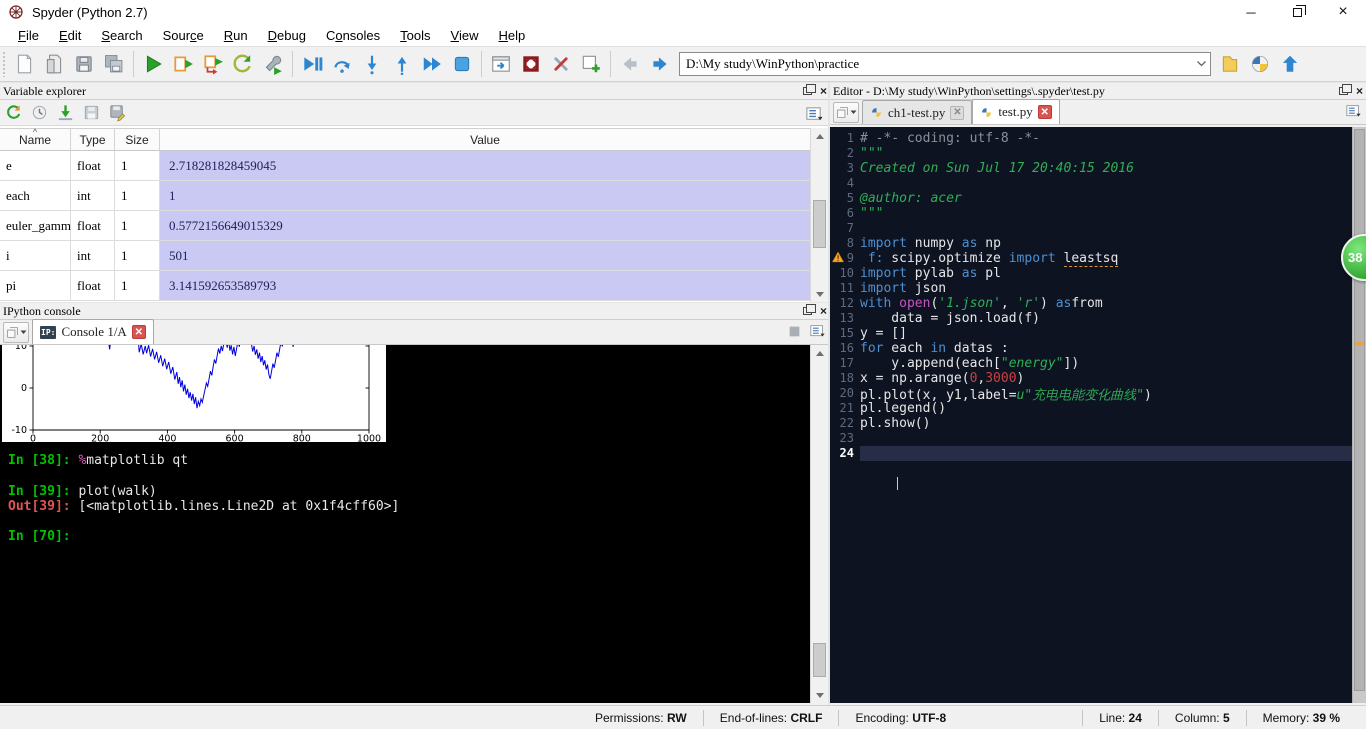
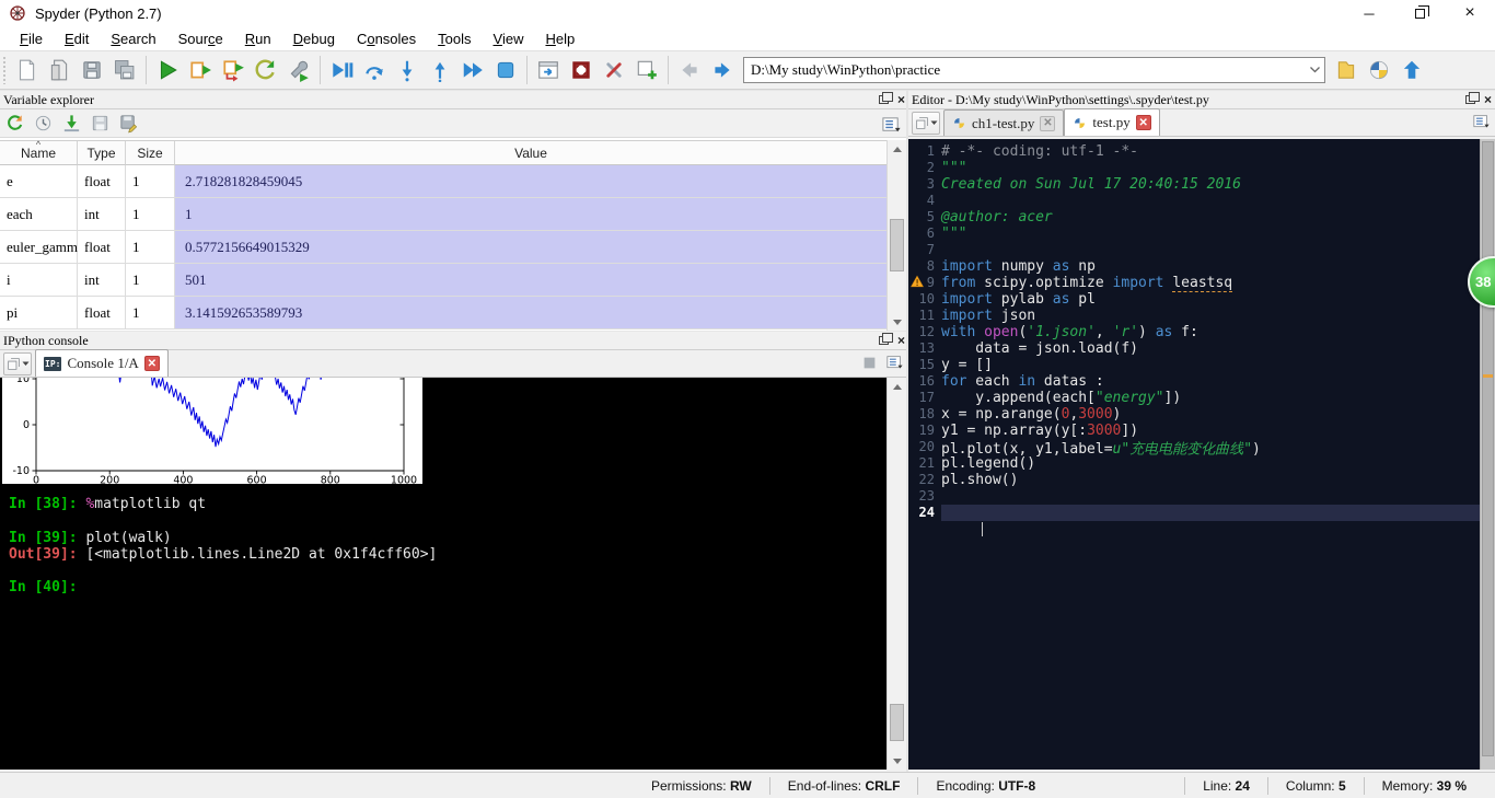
  Spyder (Python 2.7)
  ─
  ×
  File
  Edit
  Search
  Source
  Run
  Debug
  Consoles
  Tools
  View
  Help
  D:\My study\WinPython\practice
  Variable explorer
  ×
  ^
  Name
  Type
  Size
  Value
  e
  float
  1
  2.718281828459045
  each
  int
  1
  1
  euler_gamm
  float
  1
  0.5772156649015329
  i
  int
  1
  501
  pi
  float
  1
  3.141592653589793
  IPython console
  ×
  IP:
  Console 1/A
  ✕
  0
  200
  400
  600
  800
  1000
  10
  0
  -10
  In [38]: %matplotlib qt
  In [39]: plot(walk)
  Out[39]: [<matplotlib.lines.Line2D at 0x1f4cff60>]
- In [70]:
+ In [40]:
  Editor - D:\My study\WinPython\settings\.spyder\test.py
  ×
  ch1-test.py
  ✕
  test.py
  ✕
  1
- # -*- coding: utf-8 -*-
+ # -*- coding: utf-1 -*-
  2
  """
  3
  Created on Sun Jul 17 20:40:15 2016
  4
  5
  @author: acer
  6
  """
  7
  8
  import numpy as np
  9
- f: scipy.optimize import leastsq
+ from scipy.optimize import leastsq
  10
  import pylab as pl
  11
  import json
  12
- with open('1.json', 'r') asfrom
+ with open('1.json', 'r') as f:
  13
  data = json.load(f)
  15
  y = []
  16
  for each in datas :
  17
  y.append(each["energy"])
  18
  x = np.arange(0,3000)
+ 19
+ y1 = np.array(y[:3000])
  20
  pl.plot(x, y1,label=u"充电电能变化曲线")
  21
  pl.legend()
  22
  pl.show()
  23
  24
  Permissions: RW
  End-of-lines: CRLF
  Encoding: UTF-8
  Line: 24
  Column: 5
  Memory: 39 %
  38
